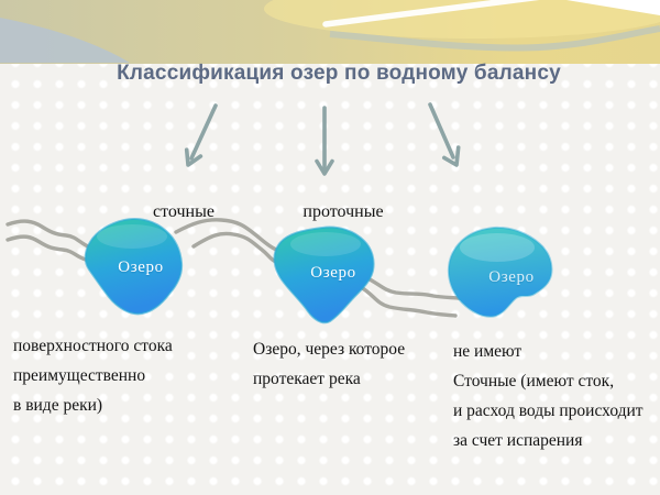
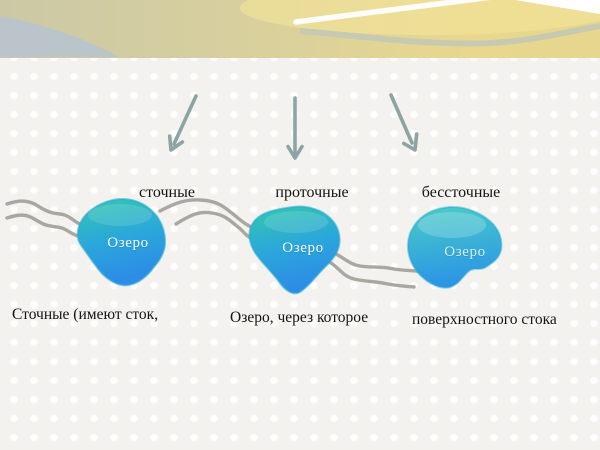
- Классификация озер по водному балансу
  сточные
  проточные
+ бессточные
  Озеро
  Озеро
  Озеро
- поверхностного стока
+ Сточные (имеют сток,
- преимущественно
- в виде реки)
  Озеро, через которое
- протекает река
- не имеют
- Сточные (имеют сток,
+ поверхностного стока
- и расход воды происходит
- за счет испарения
